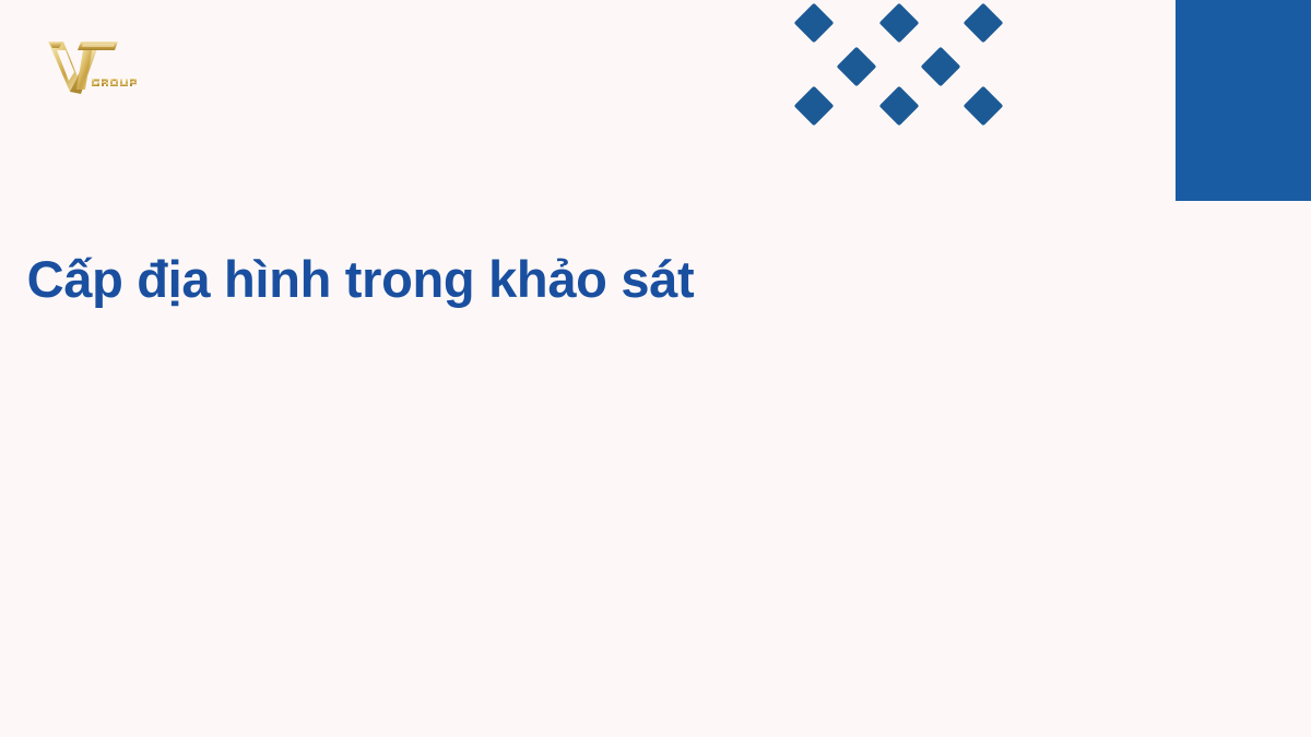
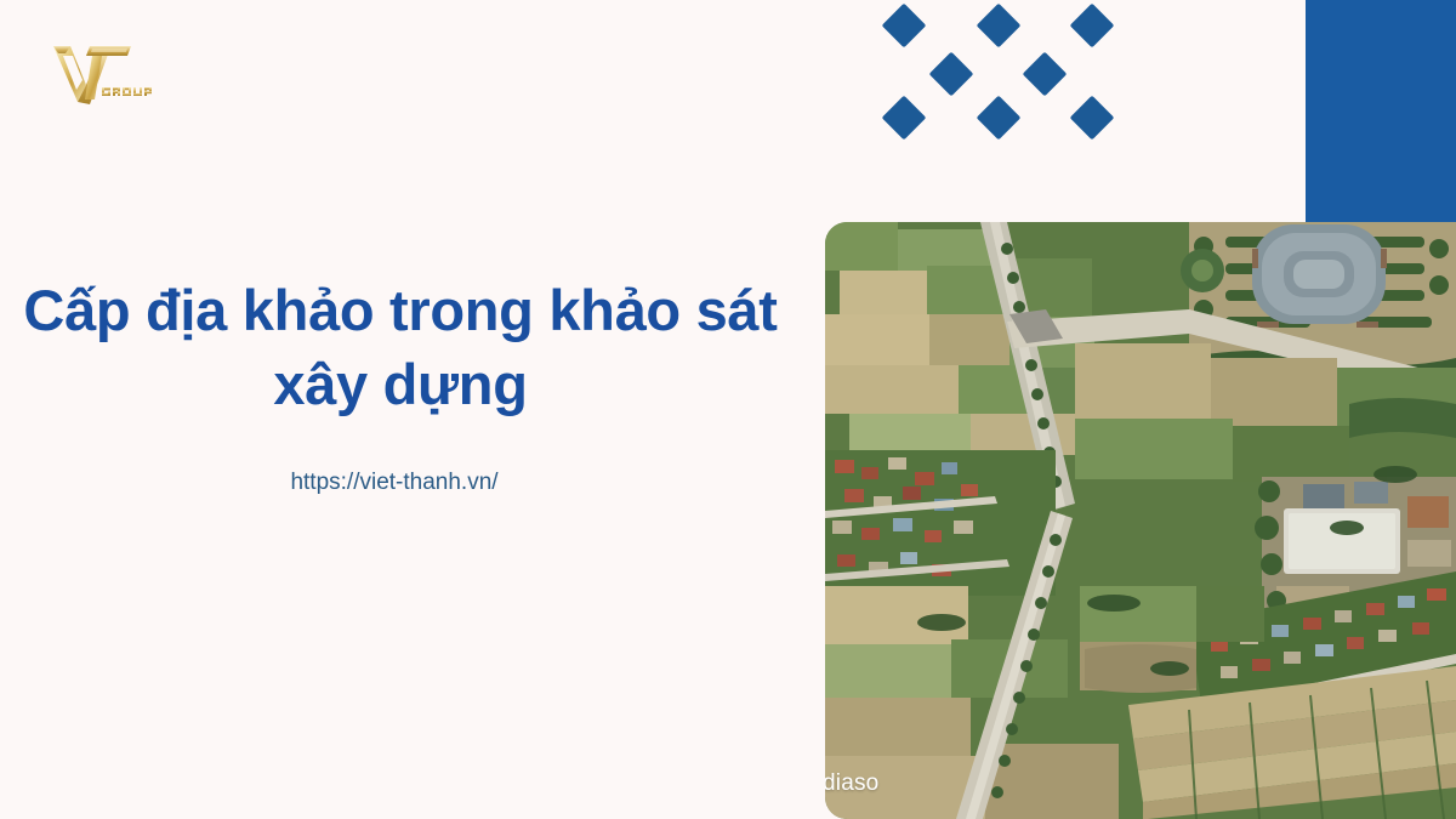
- Cấp địa hình trong khảo sát
+ Cấp địa khảo trong khảo sát
+ xây dựng
+ https://viet-thanh.vn/
+ diaso
